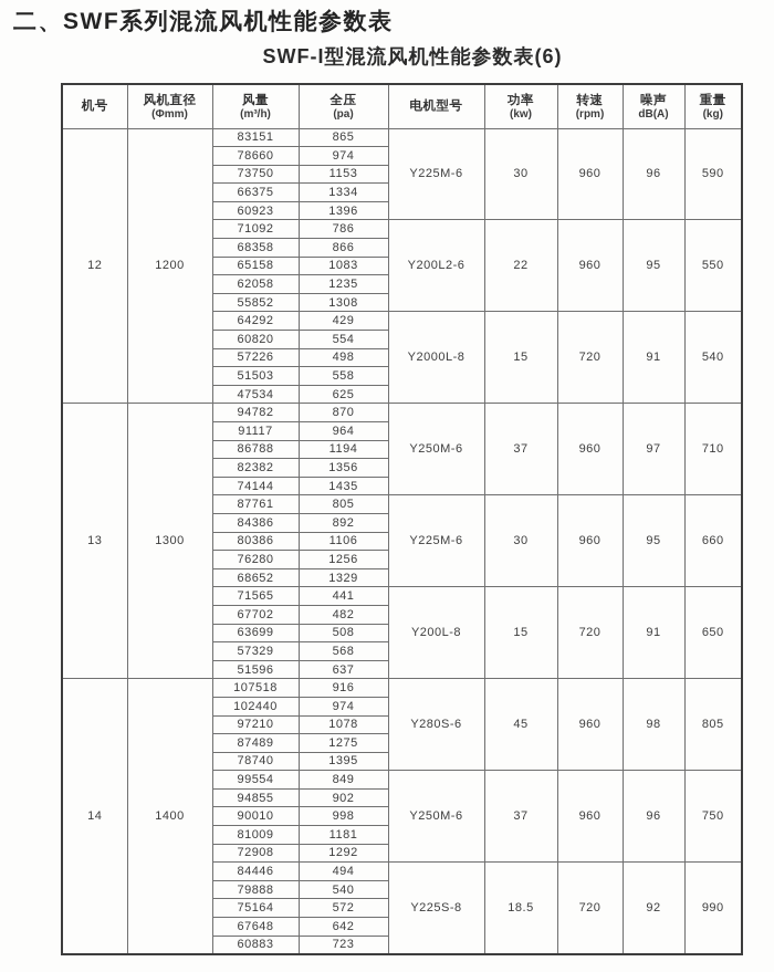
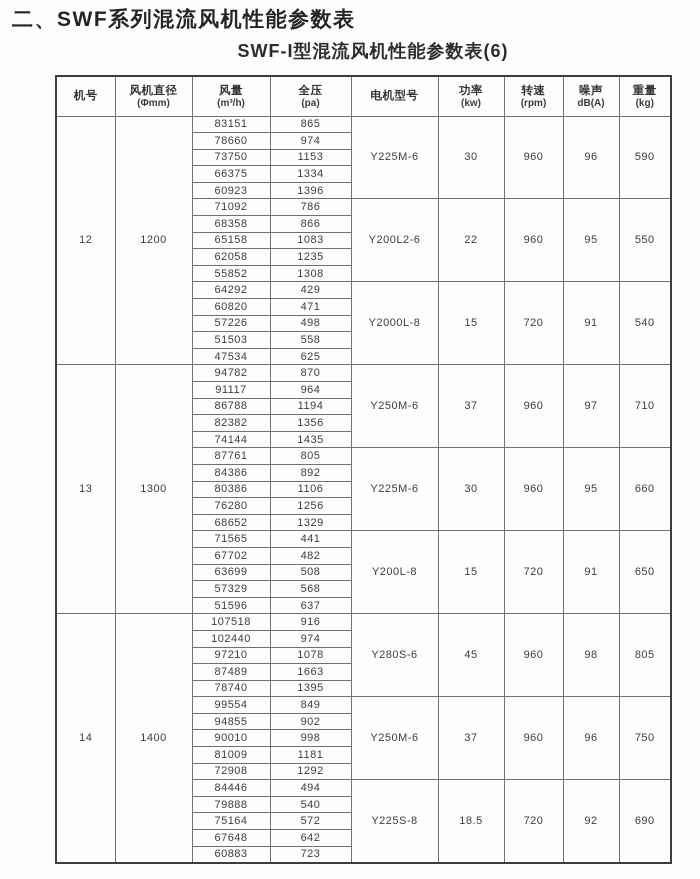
  二、SWF系列混流风机性能参数表
  SWF-I型混流风机性能参数表(6)
  机号	风机直径(Φmm)	风量(m³/h)	全压(pa)	电机型号	功率(kw)	转速(rpm)	噪声dB(A)	重量(kg)
  12	1200	83151	865	Y225M-6	30	960	96	590
  78660	974
  73750	1153
  66375	1334
  60923	1396
  71092	786	Y200L2-6	22	960	95	550
  68358	866
  65158	1083
  62058	1235
  55852	1308
  64292	429	Y2000L-8	15	720	91	540
- 60820	554
+ 60820	471
  57226	498
  51503	558
  47534	625
  13	1300	94782	870	Y250M-6	37	960	97	710
  91117	964
  86788	1194
  82382	1356
  74144	1435
  87761	805	Y225M-6	30	960	95	660
  84386	892
  80386	1106
  76280	1256
  68652	1329
  71565	441	Y200L-8	15	720	91	650
  67702	482
  63699	508
  57329	568
  51596	637
  14	1400	107518	916	Y280S-6	45	960	98	805
  102440	974
  97210	1078
- 87489	1275
+ 87489	1663
  78740	1395
  99554	849	Y250M-6	37	960	96	750
  94855	902
  90010	998
  81009	1181
  72908	1292
- 84446	494	Y225S-8	18.5	720	92	990
+ 84446	494	Y225S-8	18.5	720	92	690
  79888	540
  75164	572
  67648	642
  60883	723
